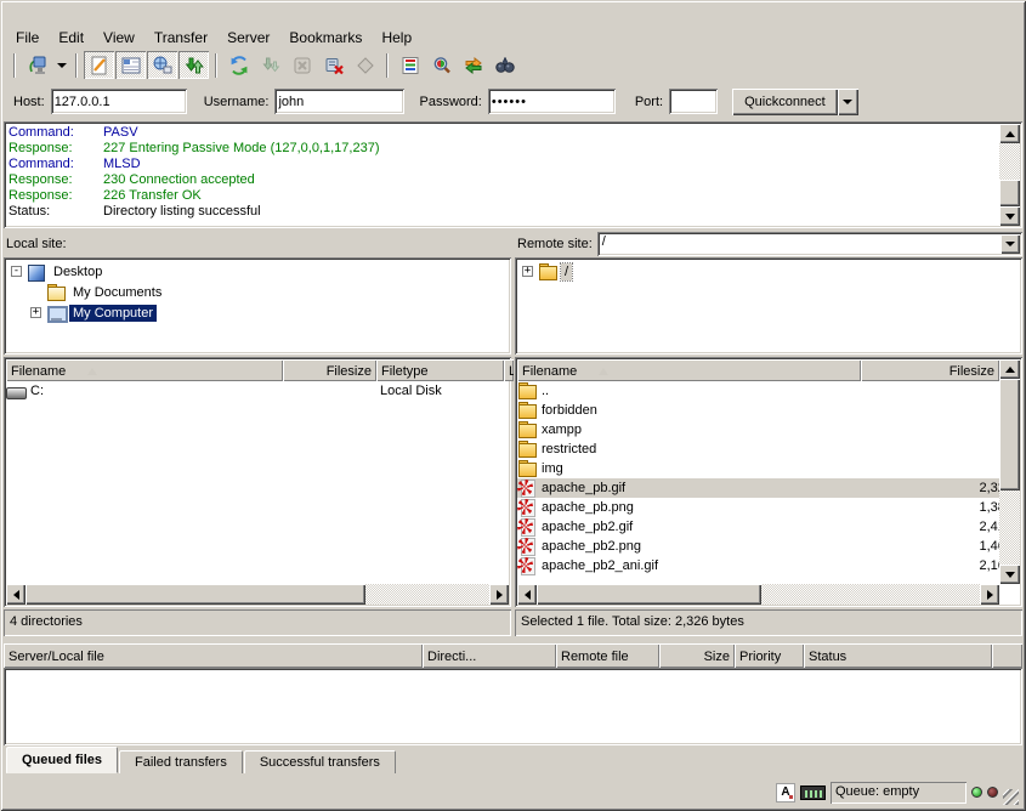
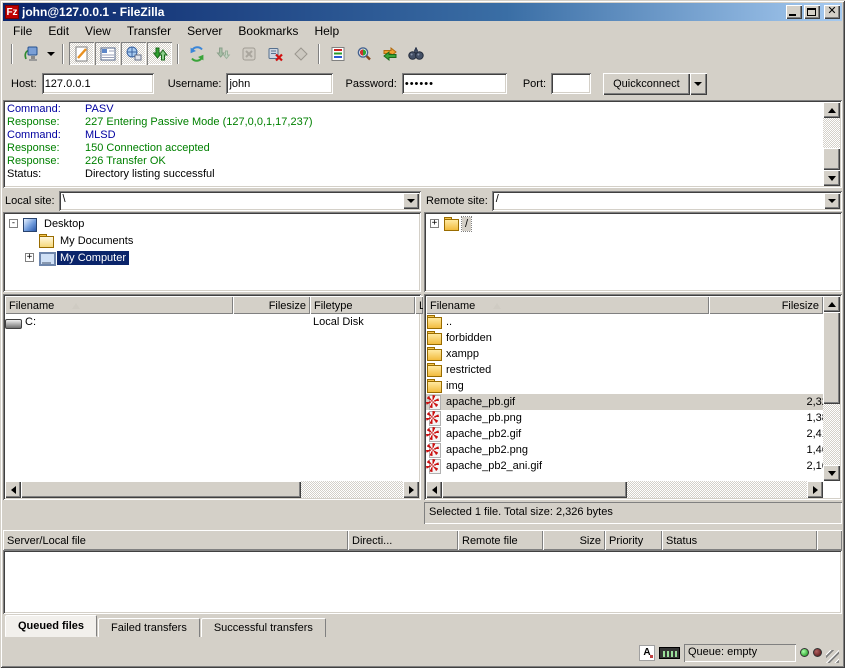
+ Fz
+ john@127.0.0.1 - FileZilla
+ ✕
  File
  Edit
  View
  Transfer
  Server
  Bookmarks
  Help
  Host:
  127.0.0.1
  Username:
  john
  Password:
  ••••••
  Port:
  Quickconnect
  Command:
  PASV
  Response:
  227 Entering Passive Mode (127,0,0,1,17,237)
  Command:
  MLSD
  Response:
- 230 Connection accepted
+ 150 Connection accepted
  Response:
  226 Transfer OK
  Status:
  Directory listing successful
  Local site:
+ \
  -
  Desktop
  My Documents
  +
  My Computer
  Filename
  Filesize
  Filetype
  L
  C:
  Local Disk
- 4 directories
  Remote site:
  /
  +
  /
  Filename
  Filesize
  ..
  forbidden
  xampp
  restricted
  img
  apache_pb.gif
  apache_pb.png
  apache_pb2.gif
  apache_pb2.png
  apache_pb2_ani.gif
  Selected 1 file. Total size: 2,326 bytes
  Server/Local file
  Directi...
  Remote file
  Size
  Priority
  Status
  Queued files
  Failed transfers
  Successful transfers
  A
  Queue: empty
